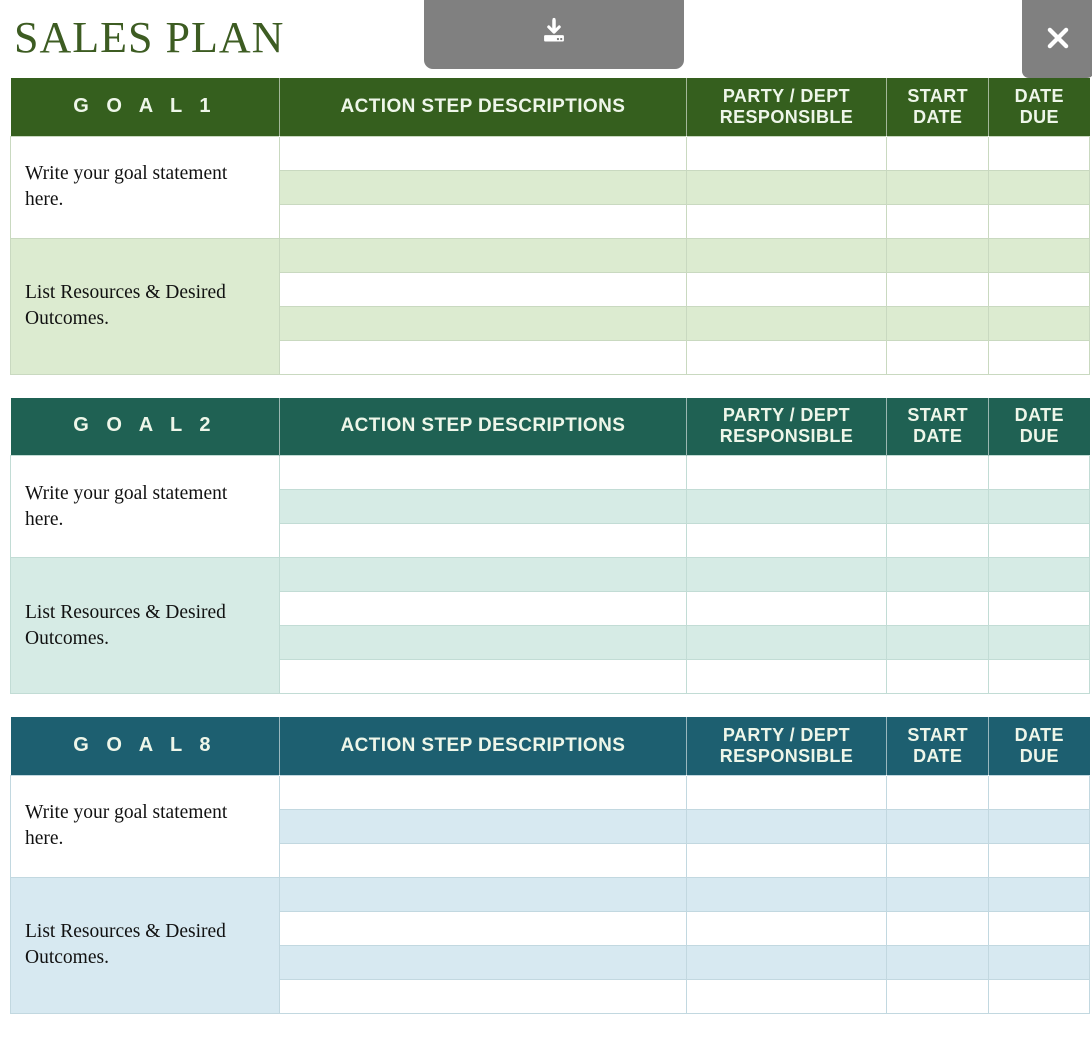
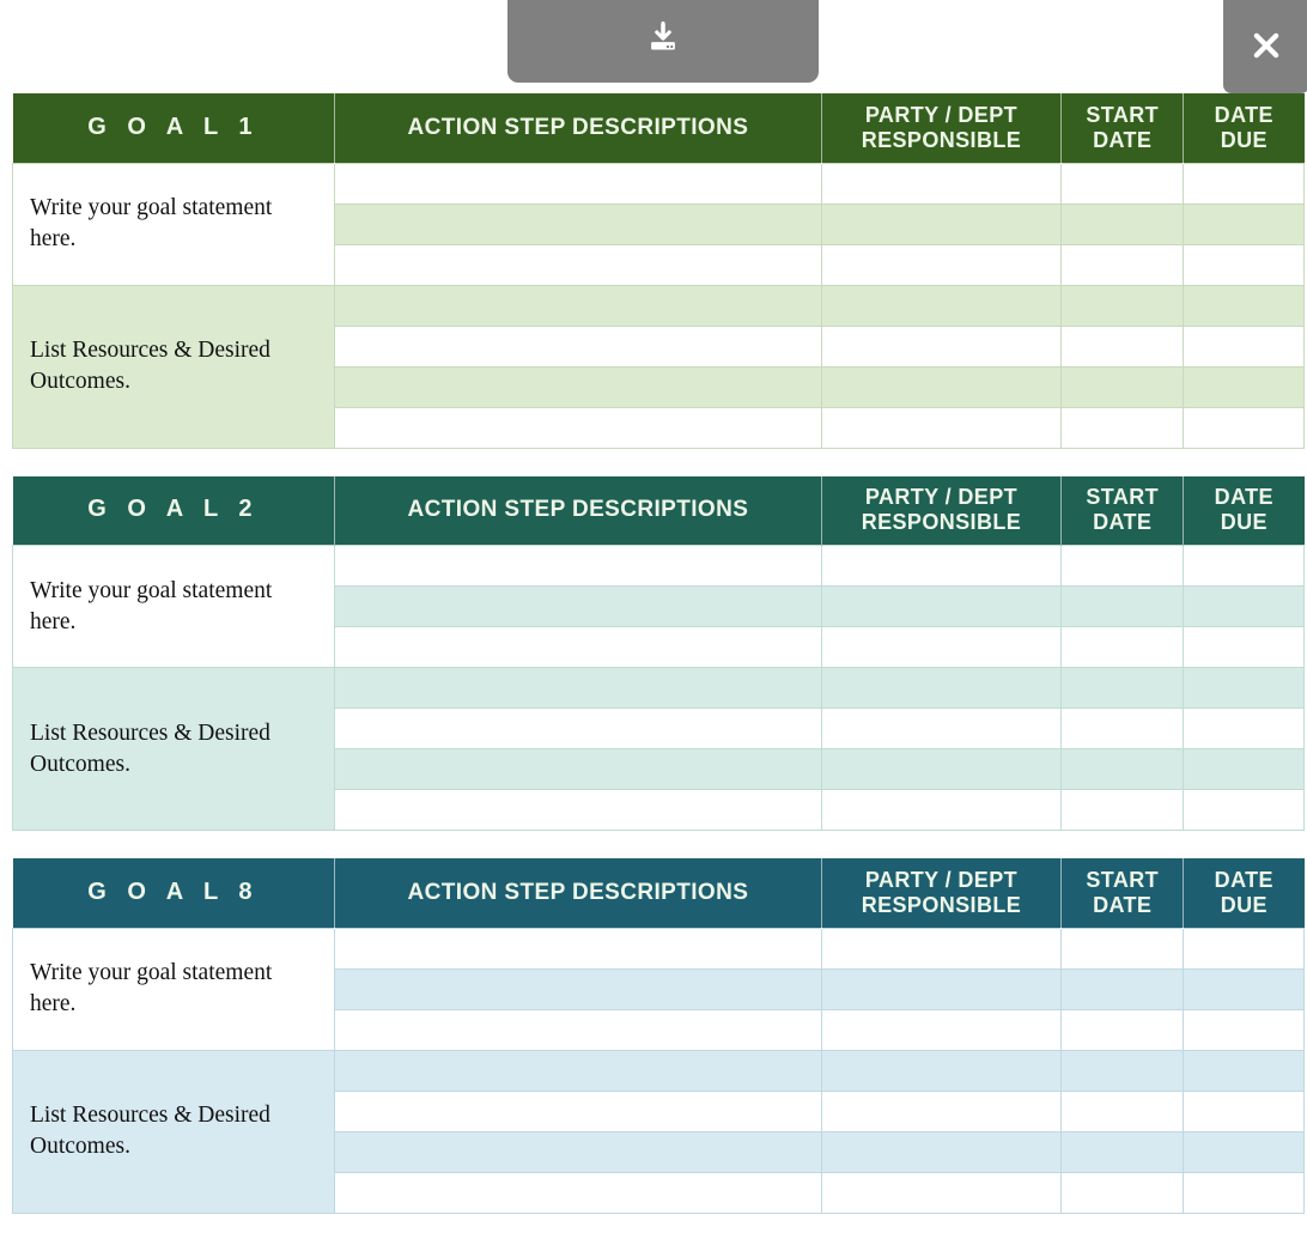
- SALES PLAN
  G O A L 1	ACTION STEP DESCRIPTIONS	PARTY / DEPT RESPONSIBLE	START DATE	DATE DUE
  Write your goal statement here.
  List Resources & Desired Outcomes.
  G O A L 2	ACTION STEP DESCRIPTIONS	PARTY / DEPT RESPONSIBLE	START DATE	DATE DUE
  Write your goal statement here.
  List Resources & Desired Outcomes.
  G O A L 8	ACTION STEP DESCRIPTIONS	PARTY / DEPT RESPONSIBLE	START DATE	DATE DUE
  Write your goal statement here.
  List Resources & Desired Outcomes.
